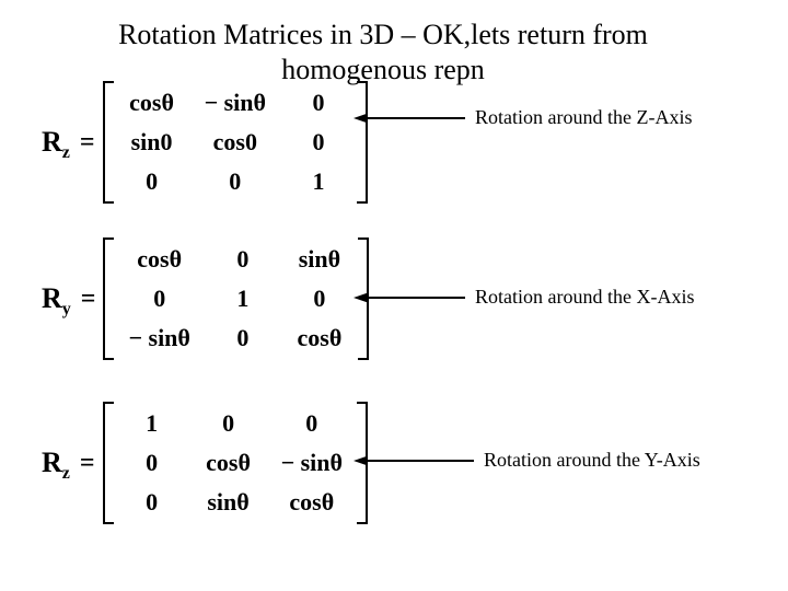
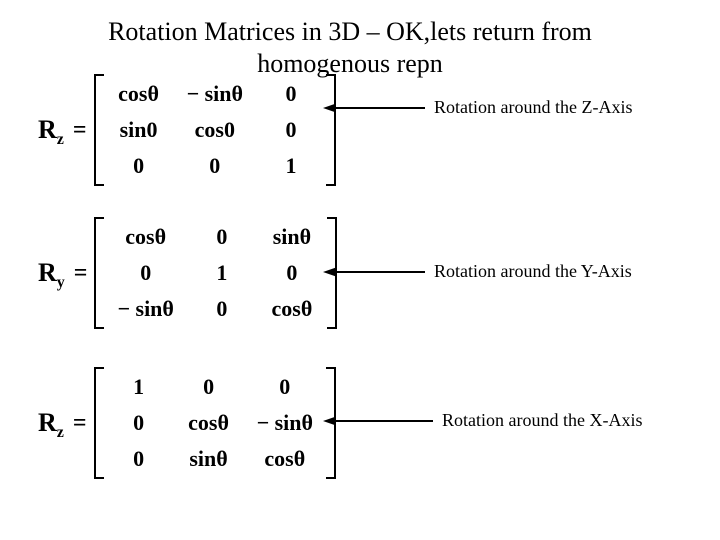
  Rotation Matrices in 3D – OK,lets return from
  homogenous repn
  Rz
  =
  cosθ	− sinθ	0
  sin0	cos0	0
  0	0	1
  Rotation around the Z-Axis
  Ry
  =
  cosθ	0	sinθ
  0	1	0
  − sinθ	0	cosθ
- Rotation around the X-Axis
+ Rotation around the Y-Axis
  Rz
  =
  1	0	0
  0	cosθ	− sinθ
  0	sinθ	cosθ
- Rotation around the Y-Axis
+ Rotation around the X-Axis
